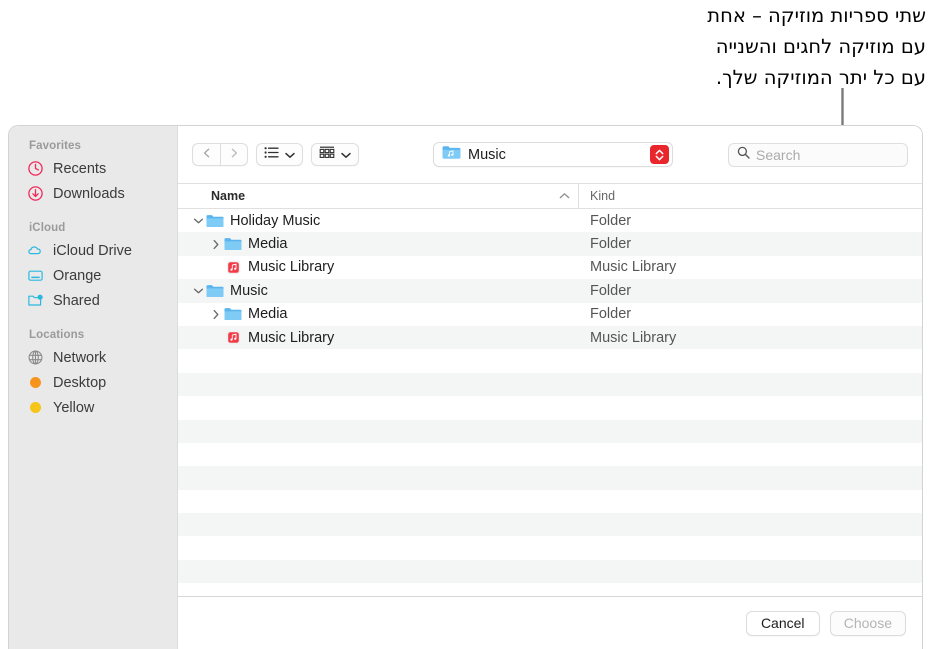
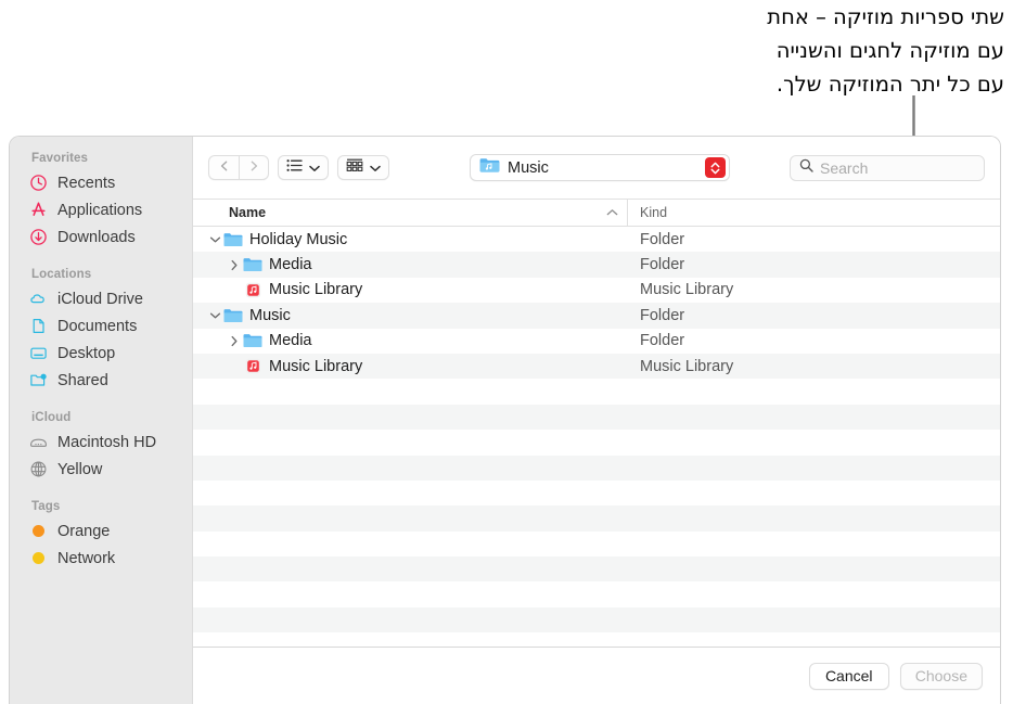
  שתי ספריות מוזיקה – אחת
  עם מוזיקה לחגים והשנייה
  עם כל יתר המוזיקה שלך.
  Favorites
  Recents
+ Applications
  Downloads
- iCloud
+ Locations
  iCloud Drive
+ Documents
- Orange
+ Desktop
  Shared
- Locations
+ iCloud
+ Macintosh HD
- Network
+ Yellow
+ Tags
- Desktop
+ Orange
- Yellow
+ Network
  Music
  Search
  Name
  Kind
  Holiday Music
  Folder
  Media
  Folder
  Music Library
  Music Library
  Music
  Folder
  Media
  Folder
  Music Library
  Music Library
  Cancel
  Choose
